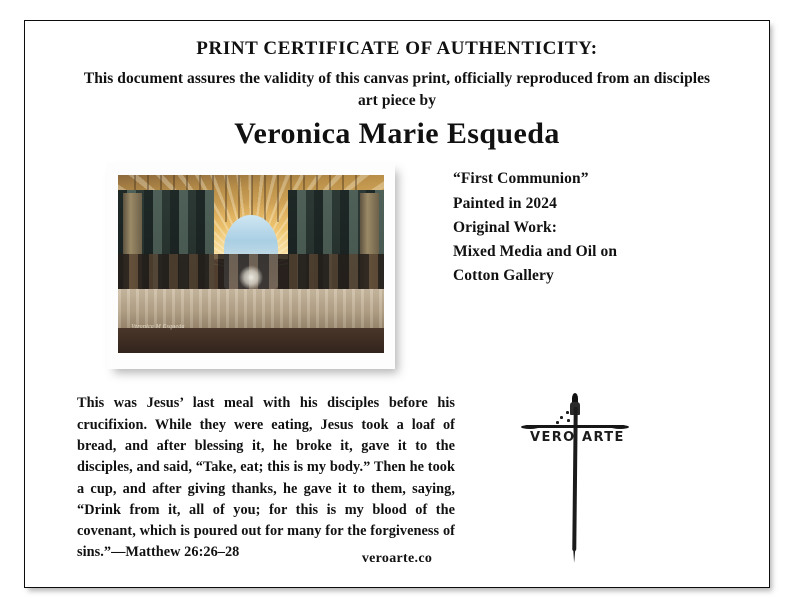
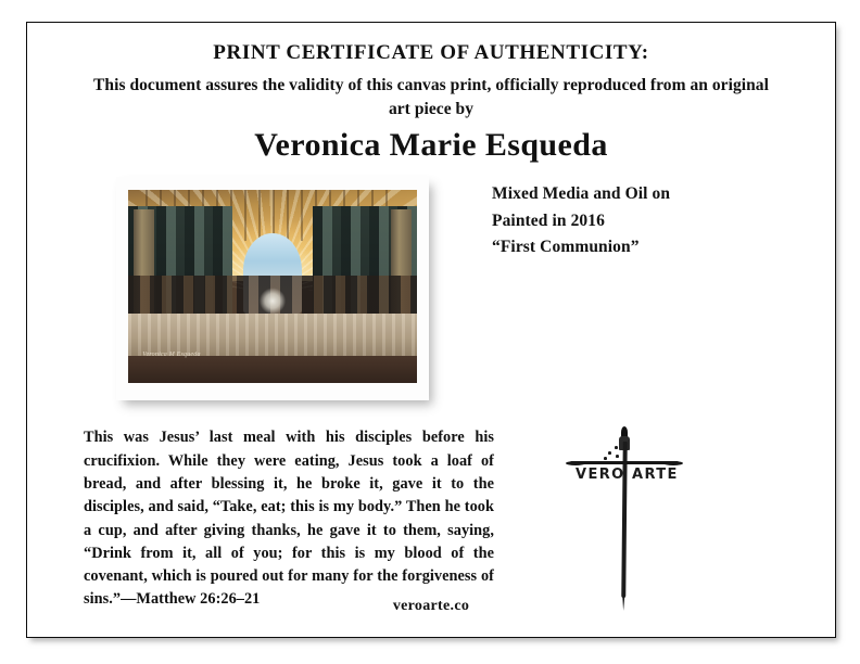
  PRINT CERTIFICATE OF AUTHENTICITY:
- This document assures the validity of this canvas print, officially reproduced from an disciples art piece by
+ This document assures the validity of this canvas print, officially reproduced from an original art piece by
  Veronica Marie Esqueda
- “First Communion”
+ Mixed Media and Oil on
- Painted in 2024
+ Painted in 2016
- Original Work:
- Mixed Media and Oil on
+ “First Communion”
- Cotton Gallery
- This was Jesus’ last meal with his disciples before his crucifixion. While they were eating, Jesus took a loaf of bread, and after blessing it, he broke it, gave it to the disciples, and said, “Take, eat; this is my body.” Then he took a cup, and after giving thanks, he gave it to them, saying, “Drink from it, all of you; for this is my blood of the covenant, which is poured out for many for the forgiveness of sins.”—Matthew 26:26–28
+ This was Jesus’ last meal with his disciples before his crucifixion. While they were eating, Jesus took a loaf of bread, and after blessing it, he broke it, gave it to the disciples, and said, “Take, eat; this is my body.” Then he took a cup, and after giving thanks, he gave it to them, saying, “Drink from it, all of you; for this is my blood of the covenant, which is poured out for many for the forgiveness of sins.”—Matthew 26:26–21
  VERO
  ARTE
  veroarte.co
